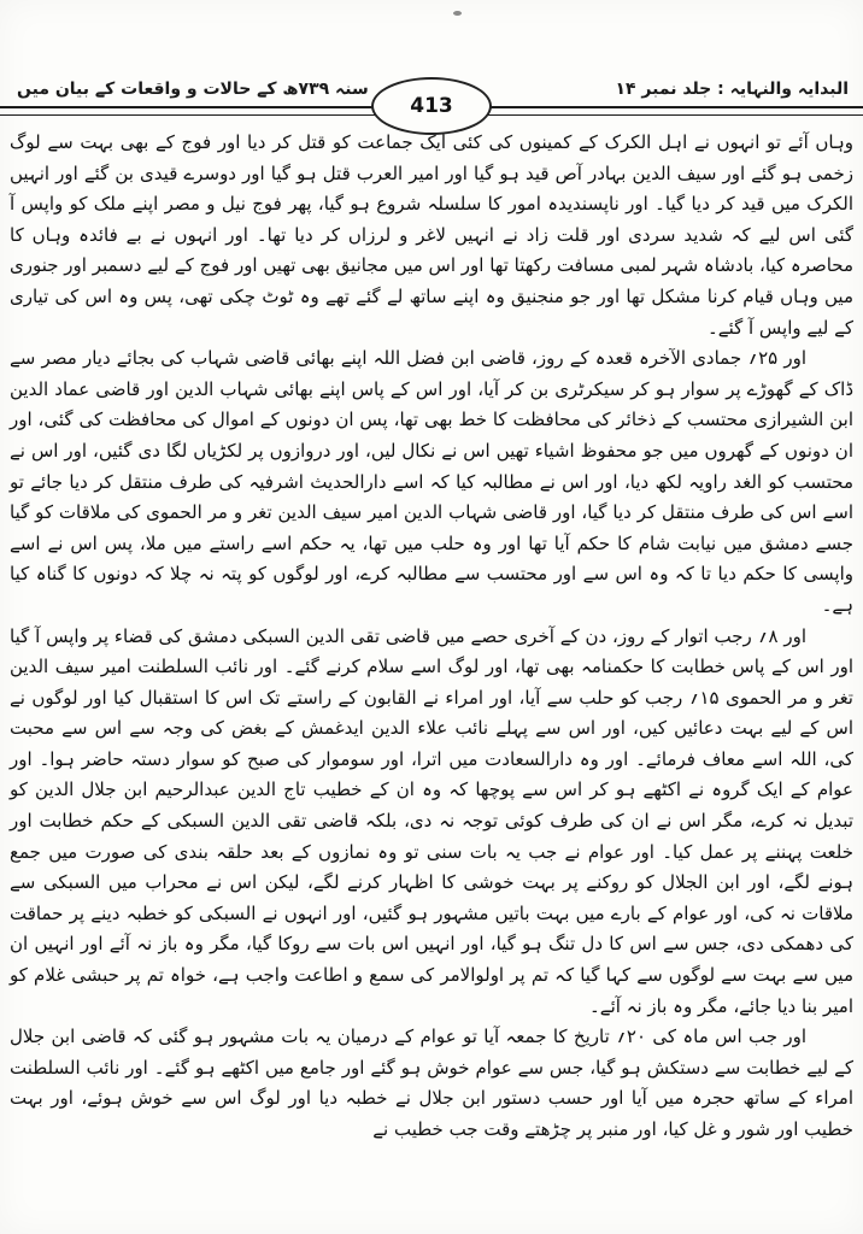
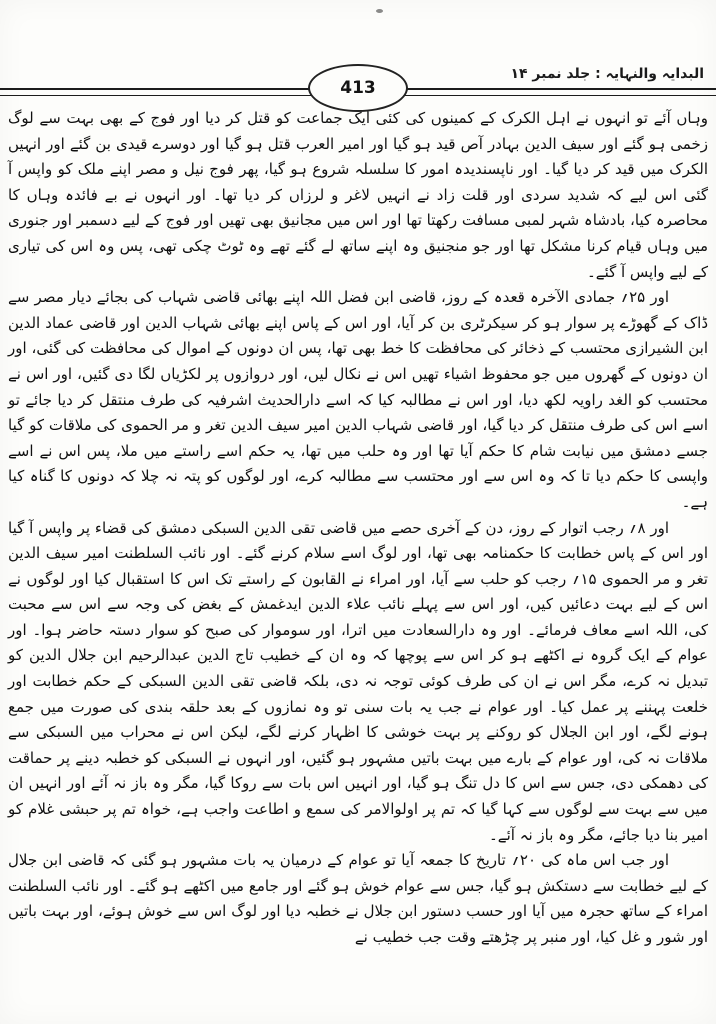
  البدایہ والنہایہ : جلد نمبر ۱۴
- سنہ ۷۳۹ھ کے حالات و واقعات کے بیان میں
  413
  وہاں آئے تو انہوں نے اہل الکرک کے کمینوں کی کئی ایک جماعت کو قتل کر دیا اور فوج کے بھی بہت سے لوگ زخمی ہو گئے اور سیف الدین بہادر آص قید ہو گیا اور امیر العرب قتل ہو گیا اور دوسرے قیدی بن گئے اور انہیں الکرک میں قید کر دیا گیا۔ اور ناپسندیدہ امور کا سلسلہ شروع ہو گیا، پھر فوج نیل و مصر اپنے ملک کو واپس آ گئی اس لیے کہ شدید سردی اور قلت زاد نے انہیں لاغر و لرزاں کر دیا تھا۔ اور انہوں نے بے فائدہ وہاں کا محاصرہ کیا، بادشاہ شہر لمبی مسافت رکھتا تھا اور اس میں مجانیق بھی تھیں اور فوج کے لیے دسمبر اور جنوری میں وہاں قیام کرنا مشکل تھا اور جو منجنیق وہ اپنے ساتھ لے گئے تھے وہ ٹوٹ چکی تھی، پس وہ اس کی تیاری کے لیے واپس آ گئے۔
  اور ۲۵؍ جمادی الآخرہ قعدہ کے روز، قاضی ابن فضل اللہ اپنے بھائی قاضی شہاب کی بجائے دیار مصر سے ڈاک کے گھوڑے پر سوار ہو کر سیکرٹری بن کر آیا، اور اس کے پاس اپنے بھائی شہاب الدین اور قاضی عماد الدین ابن الشیرازی محتسب کے ذخائر کی محافظت کا خط بھی تھا، پس ان دونوں کے اموال کی محافظت کی گئی، اور ان دونوں کے گھروں میں جو محفوظ اشیاء تھیں اس نے نکال لیں، اور دروازوں پر لکڑیاں لگا دی گئیں، اور اس نے محتسب کو الغد راویہ لکھ دیا، اور اس نے مطالبہ کیا کہ اسے دارالحدیث اشرفیہ کی طرف منتقل کر دیا جائے تو اسے اس کی طرف منتقل کر دیا گیا، اور قاضی شہاب الدین امیر سیف الدین تغر و مر الحموی کی ملاقات کو گیا جسے دمشق میں نیابت شام کا حکم آیا تھا اور وہ حلب میں تھا، یہ حکم اسے راستے میں ملا، پس اس نے اسے واپسی کا حکم دیا تا کہ وہ اس سے اور محتسب سے مطالبہ کرے، اور لوگوں کو پتہ نہ چلا کہ دونوں کا گناہ کیا ہے۔
  اور ۸؍ رجب اتوار کے روز، دن کے آخری حصے میں قاضی تقی الدین السبکی دمشق کی قضاء پر واپس آ گیا اور اس کے پاس خطابت کا حکمنامہ بھی تھا، اور لوگ اسے سلام کرنے گئے۔ اور نائب السلطنت امیر سیف الدین تغر و مر الحموی ۱۵؍ رجب کو حلب سے آیا، اور امراء نے القابون کے راستے تک اس کا استقبال کیا اور لوگوں نے اس کے لیے بہت دعائیں کیں، اور اس سے پہلے نائب علاء الدین ایدغمش کے بغض کی وجہ سے اس سے محبت کی، اللہ اسے معاف فرمائے۔ اور وہ دارالسعادت میں اترا، اور سوموار کی صبح کو سوار دستہ حاضر ہوا۔ اور عوام کے ایک گروہ نے اکٹھے ہو کر اس سے پوچھا کہ وہ ان کے خطیب تاج الدین عبدالرحیم ابن جلال الدین کو تبدیل نہ کرے، مگر اس نے ان کی طرف کوئی توجہ نہ دی، بلکہ قاضی تقی الدین السبکی کے حکم خطابت اور خلعت پہننے پر عمل کیا۔ اور عوام نے جب یہ بات سنی تو وہ نمازوں کے بعد حلقہ بندی کی صورت میں جمع ہونے لگے، اور ابن الجلال کو روکنے پر بہت خوشی کا اظہار کرنے لگے، لیکن اس نے محراب میں السبکی سے ملاقات نہ کی، اور عوام کے بارے میں بہت باتیں مشہور ہو گئیں، اور انہوں نے السبکی کو خطبہ دینے پر حماقت کی دھمکی دی، جس سے اس کا دل تنگ ہو گیا، اور انہیں اس بات سے روکا گیا، مگر وہ باز نہ آئے اور انہیں ان میں سے بہت سے لوگوں سے کہا گیا کہ تم پر اولوالامر کی سمع و اطاعت واجب ہے، خواہ تم پر حبشی غلام کو امیر بنا دیا جائے، مگر وہ باز نہ آئے۔
- اور جب اس ماہ کی ۲۰؍ تاریخ کا جمعہ آیا تو عوام کے درمیان یہ بات مشہور ہو گئی کہ قاضی ابن جلال کے لیے خطابت سے دستکش ہو گیا، جس سے عوام خوش ہو گئے اور جامع میں اکٹھے ہو گئے۔ اور نائب السلطنت امراء کے ساتھ حجرہ میں آیا اور حسب دستور ابن جلال نے خطبہ دیا اور لوگ اس سے خوش ہوئے، اور بہت خطیب اور شور و غل کیا، اور منبر پر چڑھتے وقت جب خطیب نے
+ اور جب اس ماہ کی ۲۰؍ تاریخ کا جمعہ آیا تو عوام کے درمیان یہ بات مشہور ہو گئی کہ قاضی ابن جلال کے لیے خطابت سے دستکش ہو گیا، جس سے عوام خوش ہو گئے اور جامع میں اکٹھے ہو گئے۔ اور نائب السلطنت امراء کے ساتھ حجرہ میں آیا اور حسب دستور ابن جلال نے خطبہ دیا اور لوگ اس سے خوش ہوئے، اور بہت باتیں اور شور و غل کیا، اور منبر پر چڑھتے وقت جب خطیب نے
